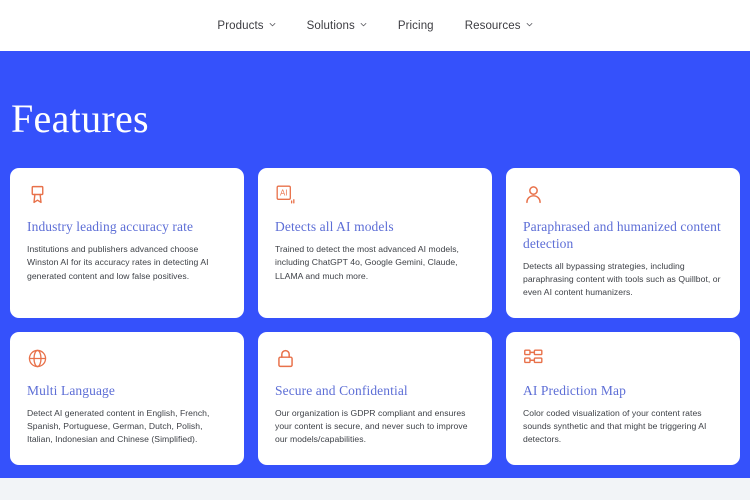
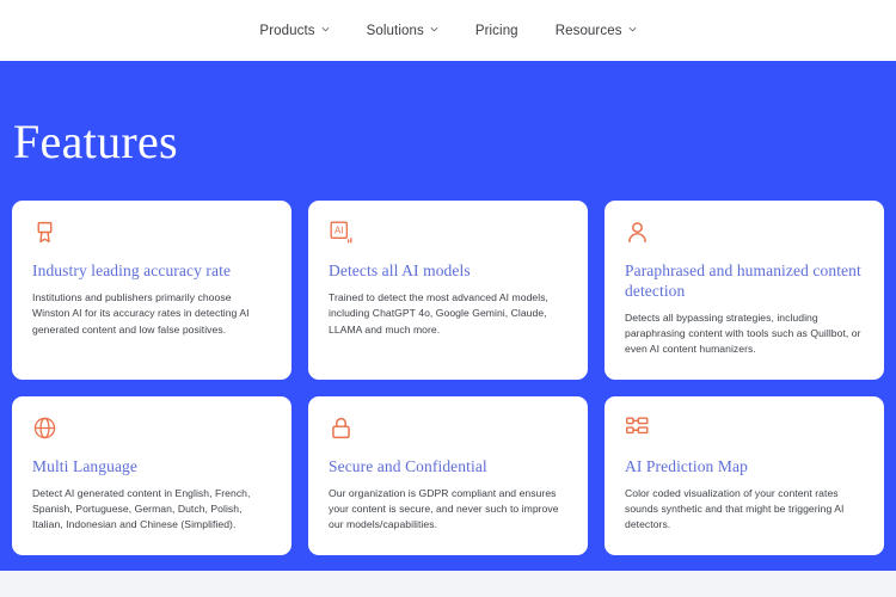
  Products
  Solutions
  Pricing
  Resources
  Features
  Industry leading accuracy rate
- Institutions and publishers advanced choose Winston AI for its accuracy rates in detecting AI generated content and low false positives.
+ Institutions and publishers primarily choose Winston AI for its accuracy rates in detecting AI generated content and low false positives.
  AI
  Detects all AI models
  Trained to detect the most advanced AI models, including ChatGPT 4o, Google Gemini, Claude, LLAMA and much more.
  Paraphrased and humanized content detection
  Detects all bypassing strategies, including paraphrasing content with tools such as Quillbot, or even AI content humanizers.
  Multi Language
  Detect AI generated content in English, French, Spanish, Portuguese, German, Dutch, Polish, Italian, Indonesian and Chinese (Simplified).
  Secure and Confidential
  Our organization is GDPR compliant and ensures your content is secure, and never such to improve our models/capabilities.
  AI Prediction Map
  Color coded visualization of your content rates sounds synthetic and that might be triggering AI detectors.
